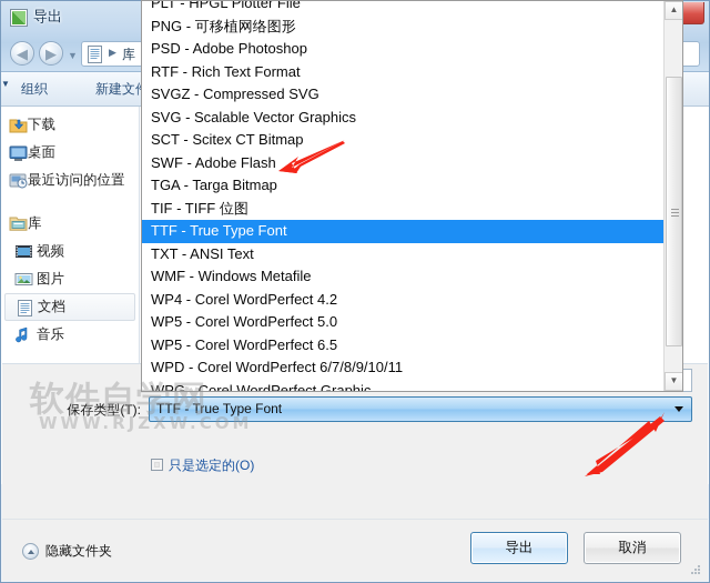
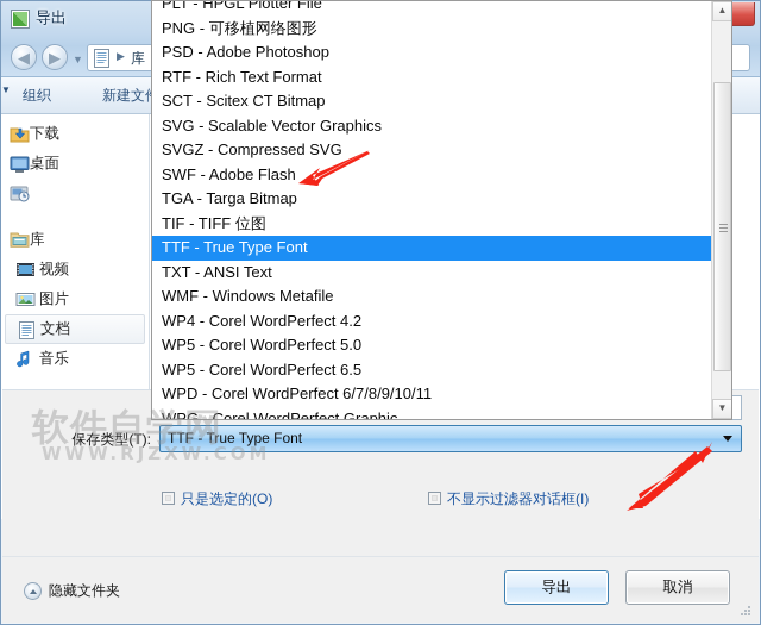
  导出
  ◀
  ▶
  ▼
  ▶
  库
  组织
  ▼
  下载
  桌面
- 最近访问的位置
  库
  视频
  图片
  文档
  音乐
  保存类型(T):
  TTF - True Type Font
  只是选定的(O)
+ 不显示过滤器对话框(I)
  隐藏文件夹
  导出
  取消
  软件自学网
  WWW.RJZXW.COM
  PLT - HPGL Plotter File
  PNG - 可移植网络图形
  PSD - Adobe Photoshop
  RTF - Rich Text Format
- SVGZ - Compressed SVG
+ SCT - Scitex CT Bitmap
  SVG - Scalable Vector Graphics
- SCT - Scitex CT Bitmap
+ SVGZ - Compressed SVG
  SWF - Adobe Flash
  TGA - Targa Bitmap
  TIF - TIFF 位图
  TTF - True Type Font
  TXT - ANSI Text
  WMF - Windows Metafile
  WP4 - Corel WordPerfect 4.2
  WP5 - Corel WordPerfect 5.0
  WP5 - Corel WordPerfect 6.5
  WPD - Corel WordPerfect 6/7/8/9/10/11
  WPG - Corel WordPerfect Graphic
  ▲
  ▼
